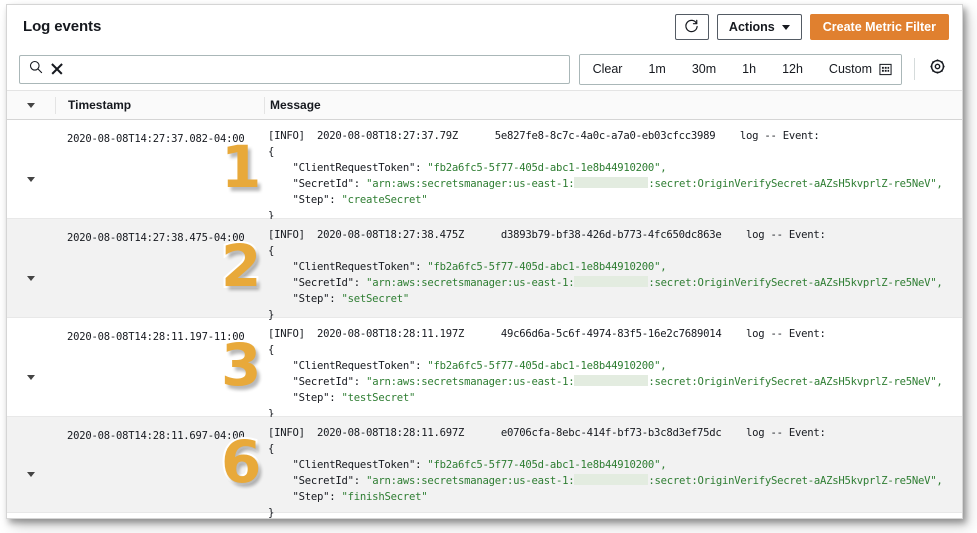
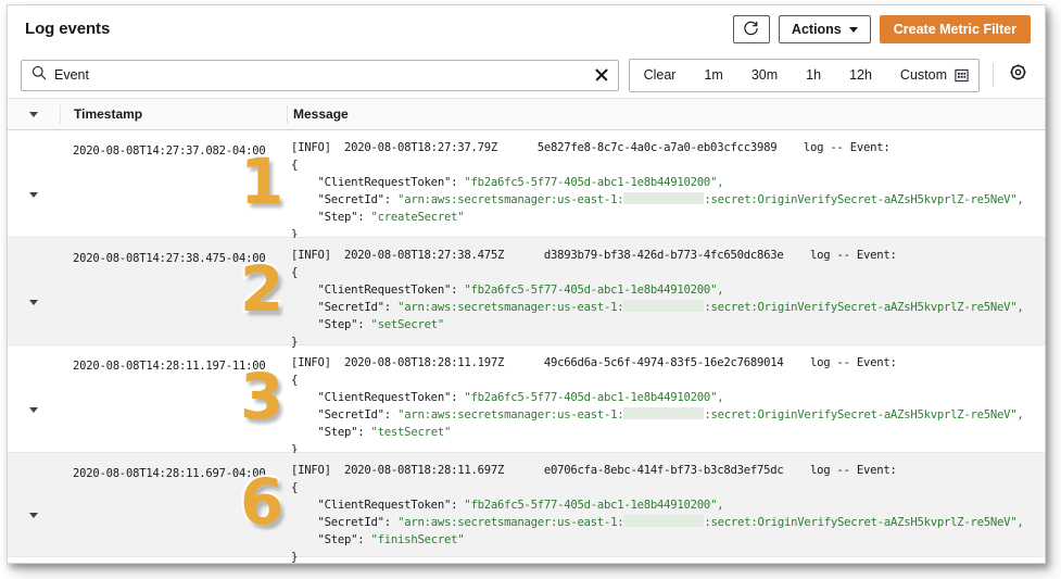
  Log events
  Actions
  Create Metric Filter
+ Event
  Clear
  1m
  30m
  1h
  12h
  Custom
  Timestamp
  Message
  2020-08-08T14:27:37.082-04:00
  [INFO] 2020-08-08T18:27:37.79Z 5e827fe8-8c7c-4a0c-a7a0-eb03cfcc3989 log -- Event:
  {
  "ClientRequestToken": "fb2a6fc5-5f77-405d-abc1-1e8b44910200",
  "SecretId": "arn:aws:secretsmanager:us-east-1: :secret:OriginVerifySecret-aAZsH5kvprlZ-re5NeV",
  "Step": "createSecret"
  }
  1
  2020-08-08T14:27:38.475-04:00
  [INFO] 2020-08-08T18:27:38.475Z d3893b79-bf38-426d-b773-4fc650dc863e log -- Event:
  {
  "ClientRequestToken": "fb2a6fc5-5f77-405d-abc1-1e8b44910200",
  "SecretId": "arn:aws:secretsmanager:us-east-1: :secret:OriginVerifySecret-aAZsH5kvprlZ-re5NeV",
  "Step": "setSecret"
  }
  2
  2020-08-08T14:28:11.197-11:00
  [INFO] 2020-08-08T18:28:11.197Z 49c66d6a-5c6f-4974-83f5-16e2c7689014 log -- Event:
  {
  "ClientRequestToken": "fb2a6fc5-5f77-405d-abc1-1e8b44910200",
  "SecretId": "arn:aws:secretsmanager:us-east-1: :secret:OriginVerifySecret-aAZsH5kvprlZ-re5NeV",
  "Step": "testSecret"
  }
  3
  2020-08-08T14:28:11.697-04:00
  [INFO] 2020-08-08T18:28:11.697Z e0706cfa-8ebc-414f-bf73-b3c8d3ef75dc log -- Event:
  {
  "ClientRequestToken": "fb2a6fc5-5f77-405d-abc1-1e8b44910200",
  "SecretId": "arn:aws:secretsmanager:us-east-1: :secret:OriginVerifySecret-aAZsH5kvprlZ-re5NeV",
  "Step": "finishSecret"
  }
  6
